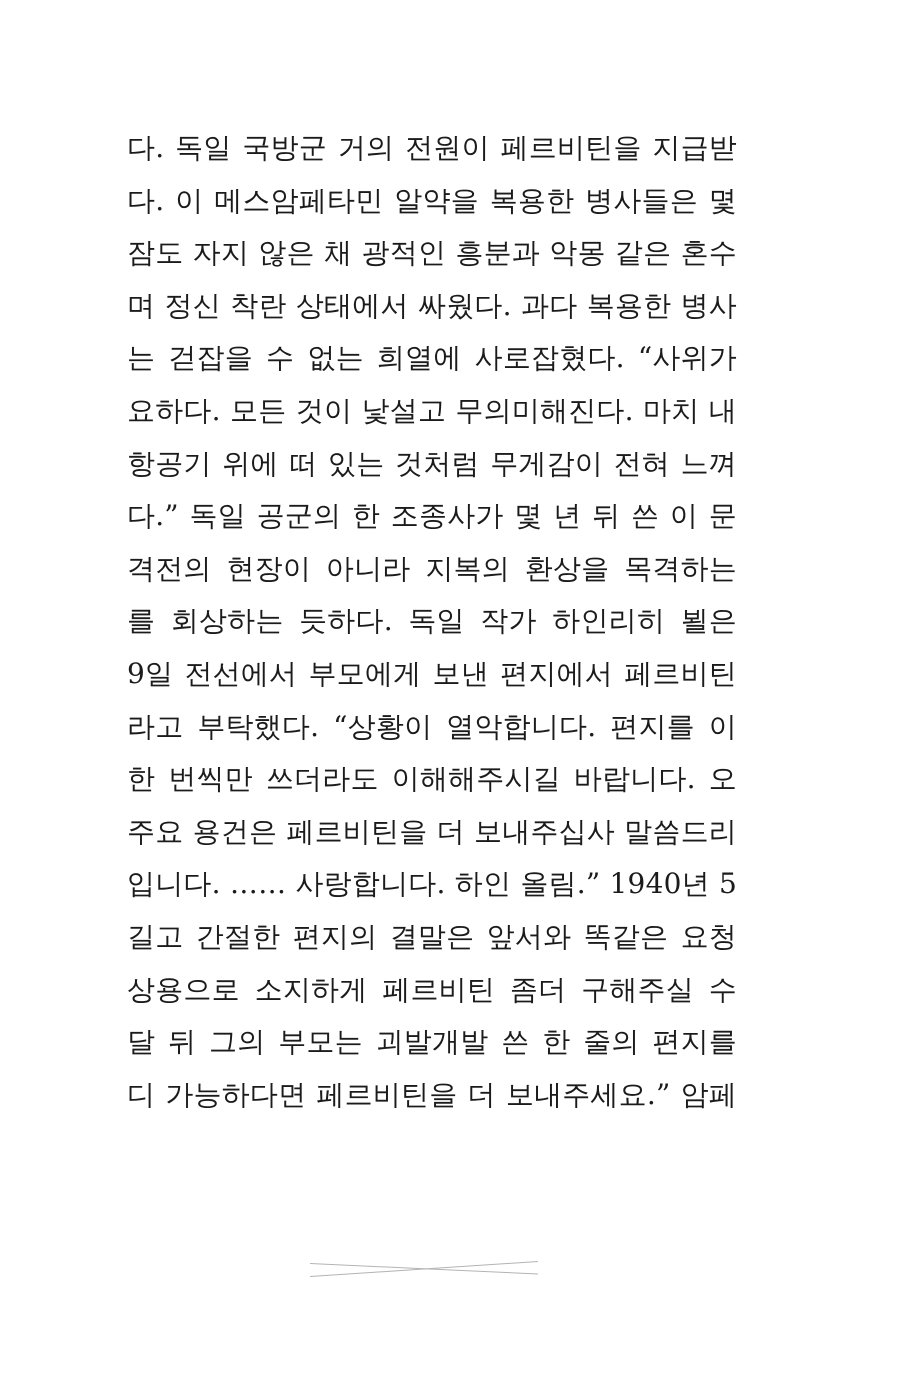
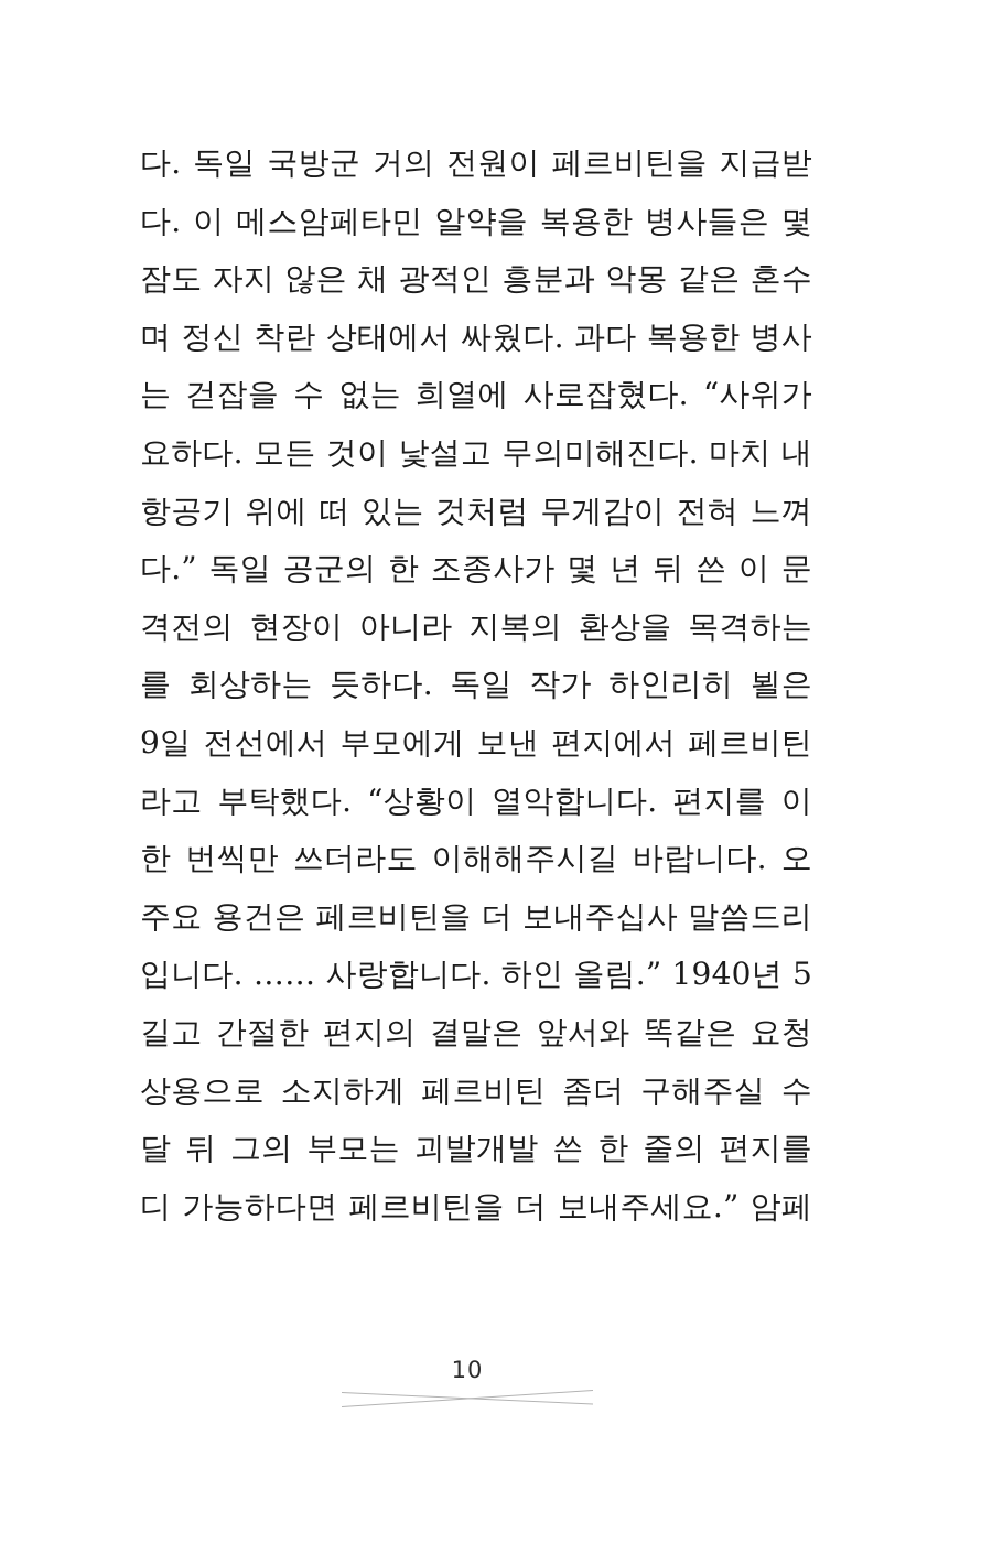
  다. 독일 국방군 거의 전원이 페르비틴을 지급받
  다. 이 메스암페타민 알약을 복용한 병사들은 몇
  잠도 자지 않은 채 광적인 흥분과 악몽 같은 혼수
  며 정신 착란 상태에서 싸웠다. 과다 복용한 병사
  는 걷잡을 수 없는 희열에 사로잡혔다. “사위가
  요하다. 모든 것이 낯설고 무의미해진다. 마치 내
  항공기 위에 떠 있는 것처럼 무게감이 전혀 느껴
  다.” 독일 공군의 한 조종사가 몇 년 뒤 쓴 이 문
  격전의 현장이 아니라 지복의 환상을 목격하는
  를 회상하는 듯하다. 독일 작가 하인리히 뵐은
  9일 전선에서 부모에게 보낸 편지에서 페르비틴
  라고 부탁했다. “상황이 열악합니다. 편지를 이
  한 번씩만 쓰더라도 이해해주시길 바랍니다. 오
  주요 용건은 페르비틴을 더 보내주십사 말씀드리
  입니다. …… 사랑합니다. 하인 올림.” 1940년 5
  길고 간절한 편지의 결말은 앞서와 똑같은 요청
  상용으로 소지하게 페르비틴 좀더 구해주실 수
  달 뒤 그의 부모는 괴발개발 쓴 한 줄의 편지를
  디 가능하다면 페르비틴을 더 보내주세요.” 암페
+ 10
